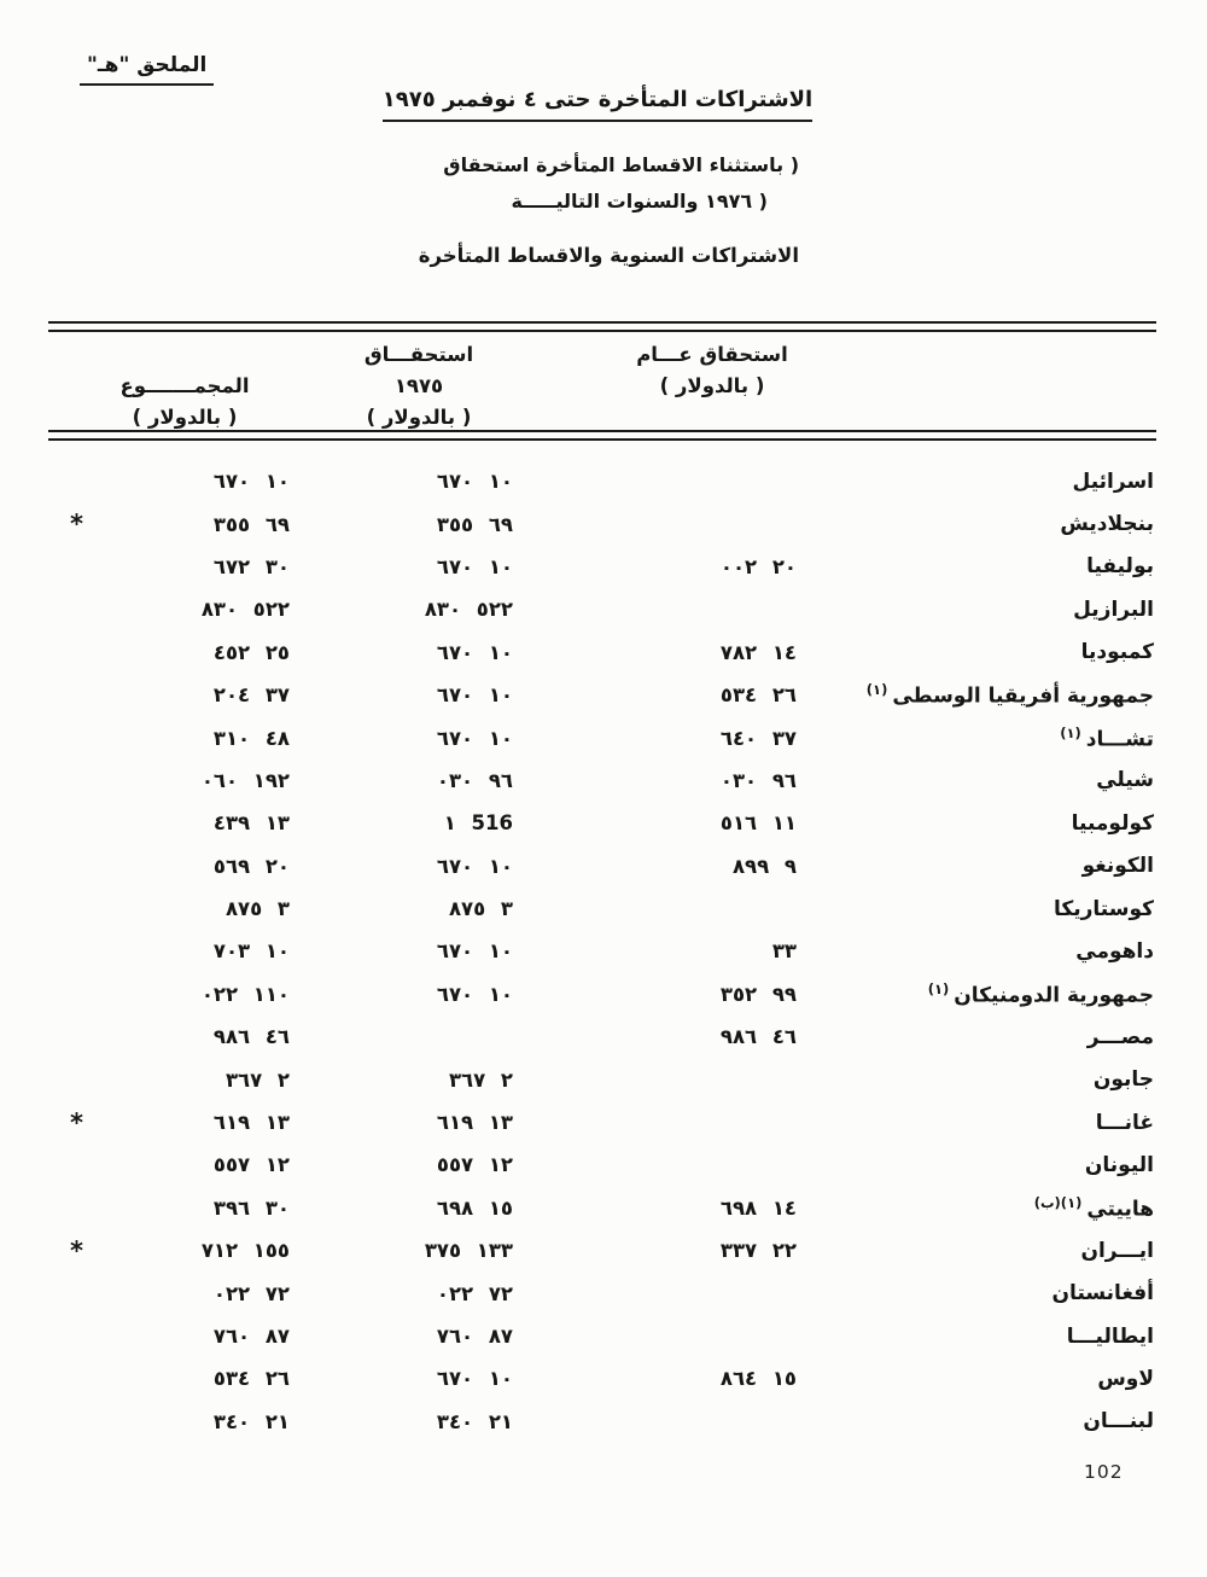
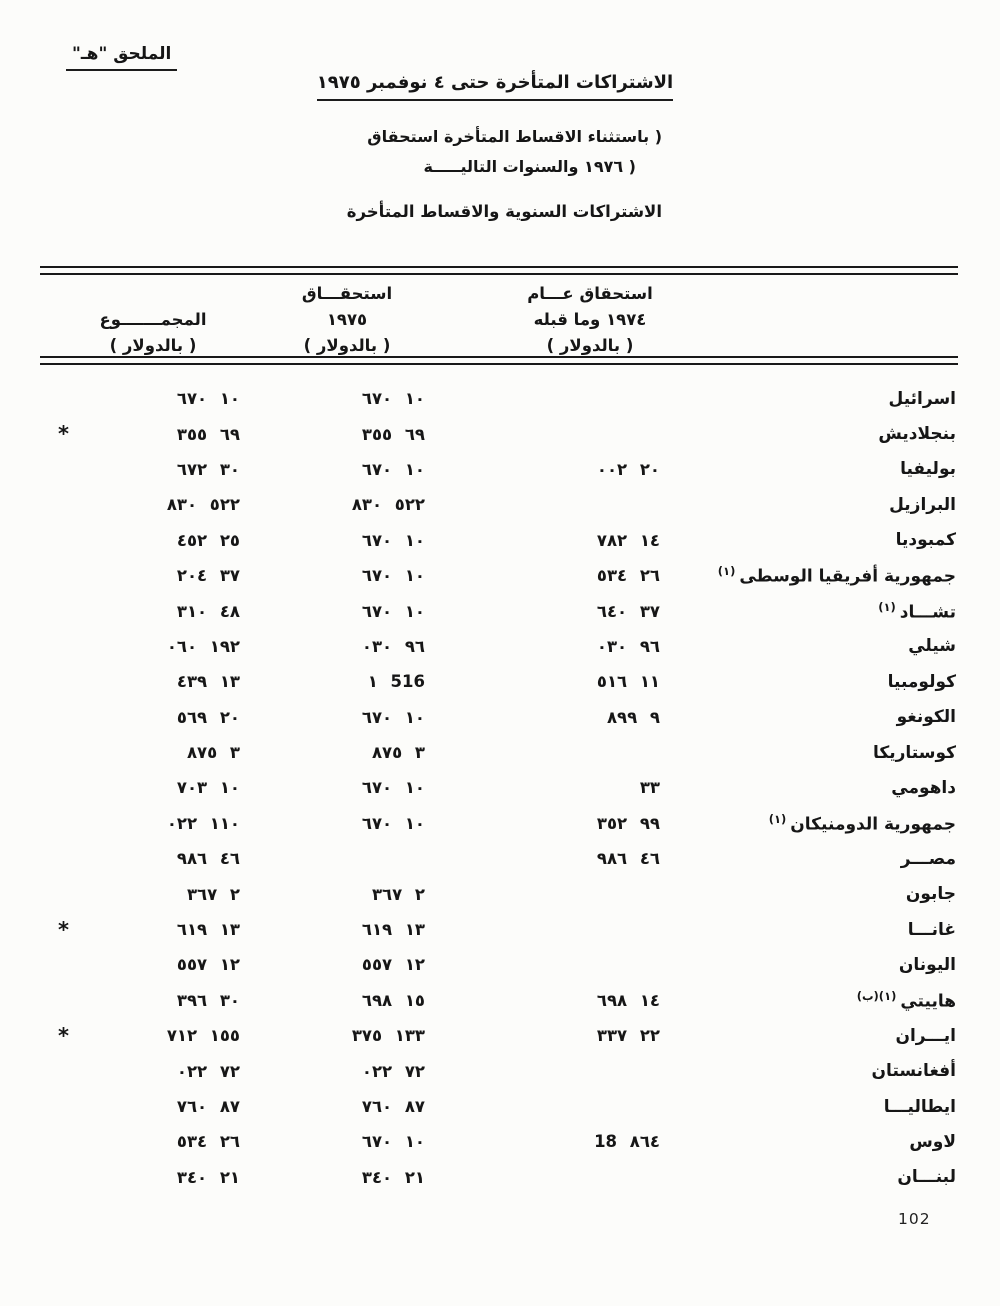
  الملحق "هـ"
  الاشتراكات المتأخرة حتى ٤ نوفمبر ١٩٧٥
  ( باستثناء الاقساط المتأخرة استحقاق
  ١٩٧٦ والسنوات التاليـــــة )
  الاشتراكات السنوية والاقساط المتأخرة
  استحقاق عـــام
+ ١٩٧٤ وما قبله
  ( بالدولار )
  استحقـــاق
  ١٩٧٥
  ( بالدولار )
  المجمـــــــوع
  ( بالدولار )
  ١٠ ٦٧٠
  ١٠ ٦٧٠
  اسرائيل
  *
  ٦٩ ٣٥٥
  ٦٩ ٣٥٥
  بنجلاديش
  ٣٠ ٦٧٢
  ١٠ ٦٧٠
  ٢٠ ٠٠٢
  بوليفيا
  ٥٢٢ ٨٣٠
  ٥٢٢ ٨٣٠
  البرازيل
  ٢٥ ٤٥٢
  ١٠ ٦٧٠
  ١٤ ٧٨٢
  كمبوديا
  ٣٧ ٢٠٤
  ١٠ ٦٧٠
  ٢٦ ٥٣٤
  جمهورية أفريقيا الوسطى (١)
  ٤٨ ٣١٠
  ١٠ ٦٧٠
  ٣٧ ٦٤٠
  تشـــاد (١)
  ١٩٢ ٠٦٠
  ٩٦ ٠٣٠
  ٩٦ ٠٣٠
  شيلي
  ١٣ ٤٣٩
  ١ 516
  ١١ ٥١٦
  كولومبيا
  ٢٠ ٥٦٩
  ١٠ ٦٧٠
  ٩ ٨٩٩
  الكونغو
  ٣ ٨٧٥
  ٣ ٨٧٥
  كوستاريكا
  ١٠ ٧٠٣
  ١٠ ٦٧٠
  ٣٣
  داهومي
  ١١٠ ٠٢٢
  ١٠ ٦٧٠
  ٩٩ ٣٥٢
  جمهورية الدومنيكان (١)
  ٤٦ ٩٨٦
  ٤٦ ٩٨٦
  مصـــر
  ٢ ٣٦٧
  ٢ ٣٦٧
  جابون
  *
  ١٣ ٦١٩
  ١٣ ٦١٩
  غانـــا
  ١٢ ٥٥٧
  ١٢ ٥٥٧
  اليونان
  ٣٠ ٣٩٦
  ١٥ ٦٩٨
  ١٤ ٦٩٨
  هاييتي (١)(ب)
  *
  ١٥٥ ٧١٢
  ١٣٣ ٣٧٥
  ٢٢ ٣٣٧
  ايـــران
  ٧٢ ٠٢٢
  ٧٢ ٠٢٢
  أفغانستان
  ٨٧ ٧٦٠
  ٨٧ ٧٦٠
  ايطاليـــا
  ٢٦ ٥٣٤
  ١٠ ٦٧٠
- ١٥ ٨٦٤
+ 18 ٨٦٤
  لاوس
  ٢١ ٣٤٠
  ٢١ ٣٤٠
  لبنـــان
  102
